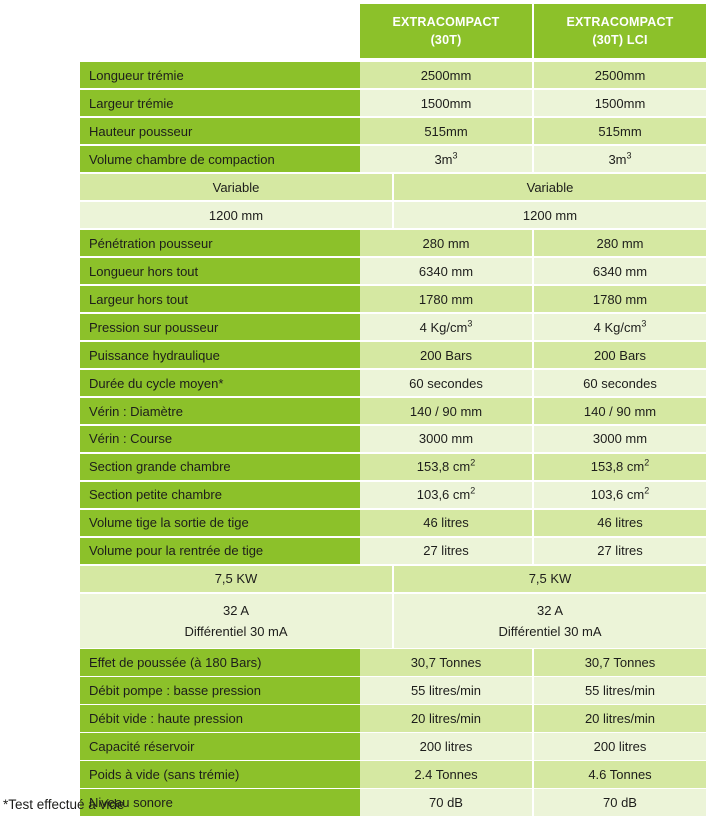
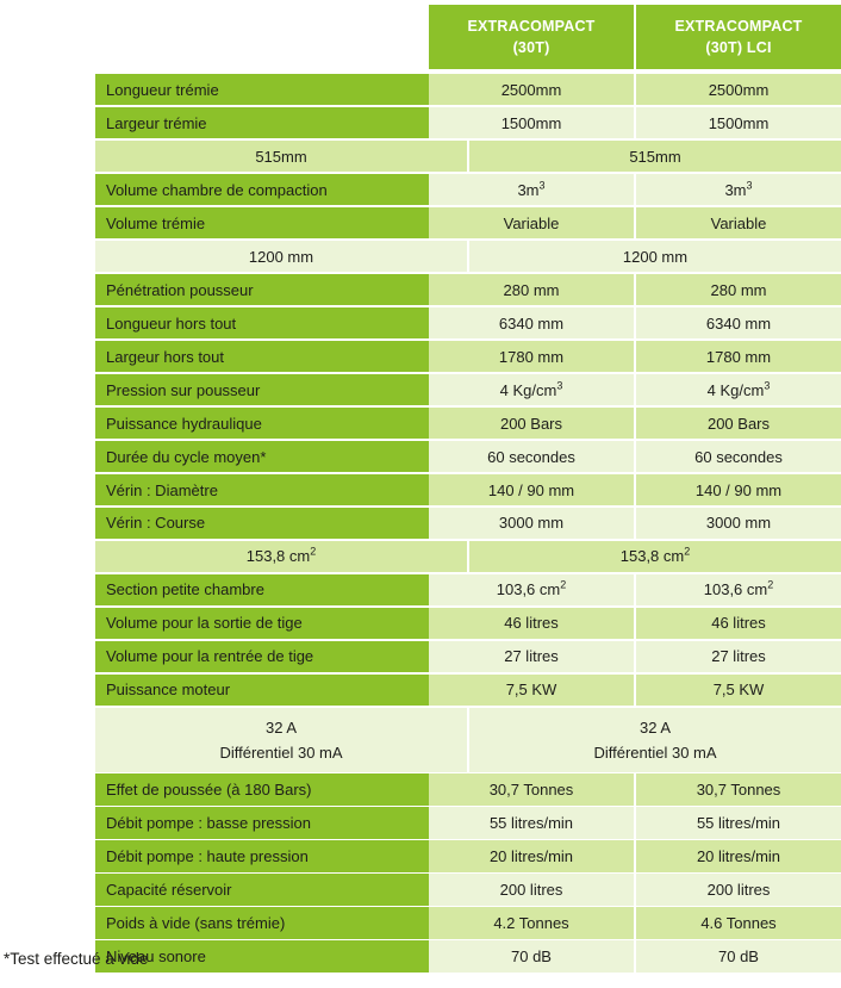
  EXTRACOMPACT
  (30T)
  EXTRACOMPACT
  (30T) LCI
  Longueur trémie
  2500mm
  2500mm
  Largeur trémie
  1500mm
  1500mm
- Hauteur pousseur
  515mm
  515mm
  Volume chambre de compaction
  3m3
  3m3
+ Volume trémie
  Variable
  Variable
  1200 mm
  1200 mm
  Pénétration pousseur
  280 mm
  280 mm
  Longueur hors tout
  6340 mm
  6340 mm
  Largeur hors tout
  1780 mm
  1780 mm
  Pression sur pousseur
  4 Kg/cm3
  4 Kg/cm3
  Puissance hydraulique
  200 Bars
  200 Bars
  Durée du cycle moyen*
  60 secondes
  60 secondes
  Vérin : Diamètre
  140 / 90 mm
  140 / 90 mm
  Vérin : Course
  3000 mm
  3000 mm
- Section grande chambre
  153,8 cm2
  153,8 cm2
  Section petite chambre
  103,6 cm2
  103,6 cm2
- Volume tige la sortie de tige
+ Volume pour la sortie de tige
  46 litres
  46 litres
  Volume pour la rentrée de tige
  27 litres
  27 litres
+ Puissance moteur
  7,5 KW
  7,5 KW
  32 A
  Différentiel 30 mA
  32 A
  Différentiel 30 mA
  Effet de poussée (à 180 Bars)
  30,7 Tonnes
  30,7 Tonnes
  Débit pompe : basse pression
  55 litres/min
  55 litres/min
- Débit vide : haute pression
+ Débit pompe : haute pression
  20 litres/min
  20 litres/min
  Capacité réservoir
  200 litres
  200 litres
  Poids à vide (sans trémie)
- 2.4 Tonnes
+ 4.2 Tonnes
  4.6 Tonnes
  Niveau sonore
  70 dB
  70 dB
  *Test effectué à vide
